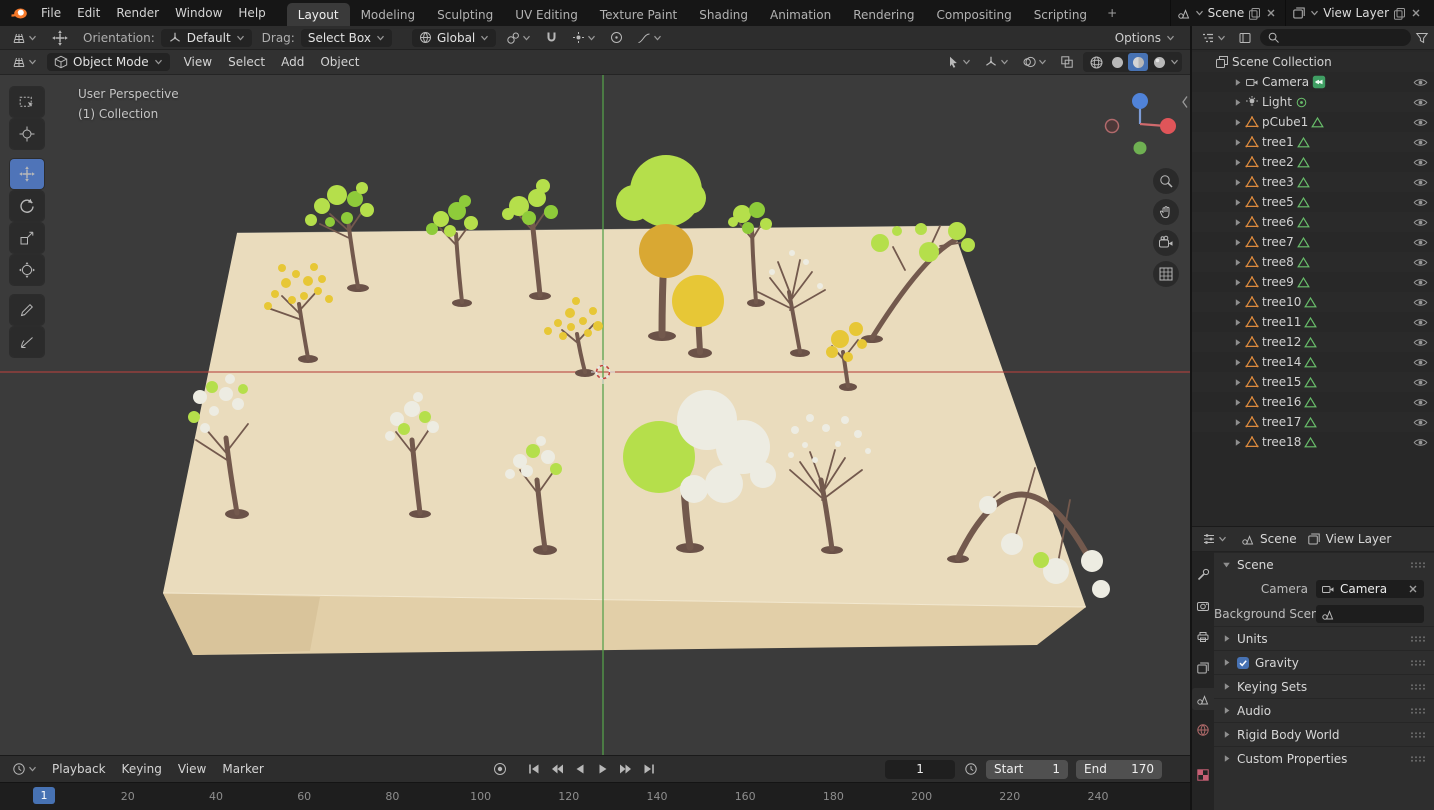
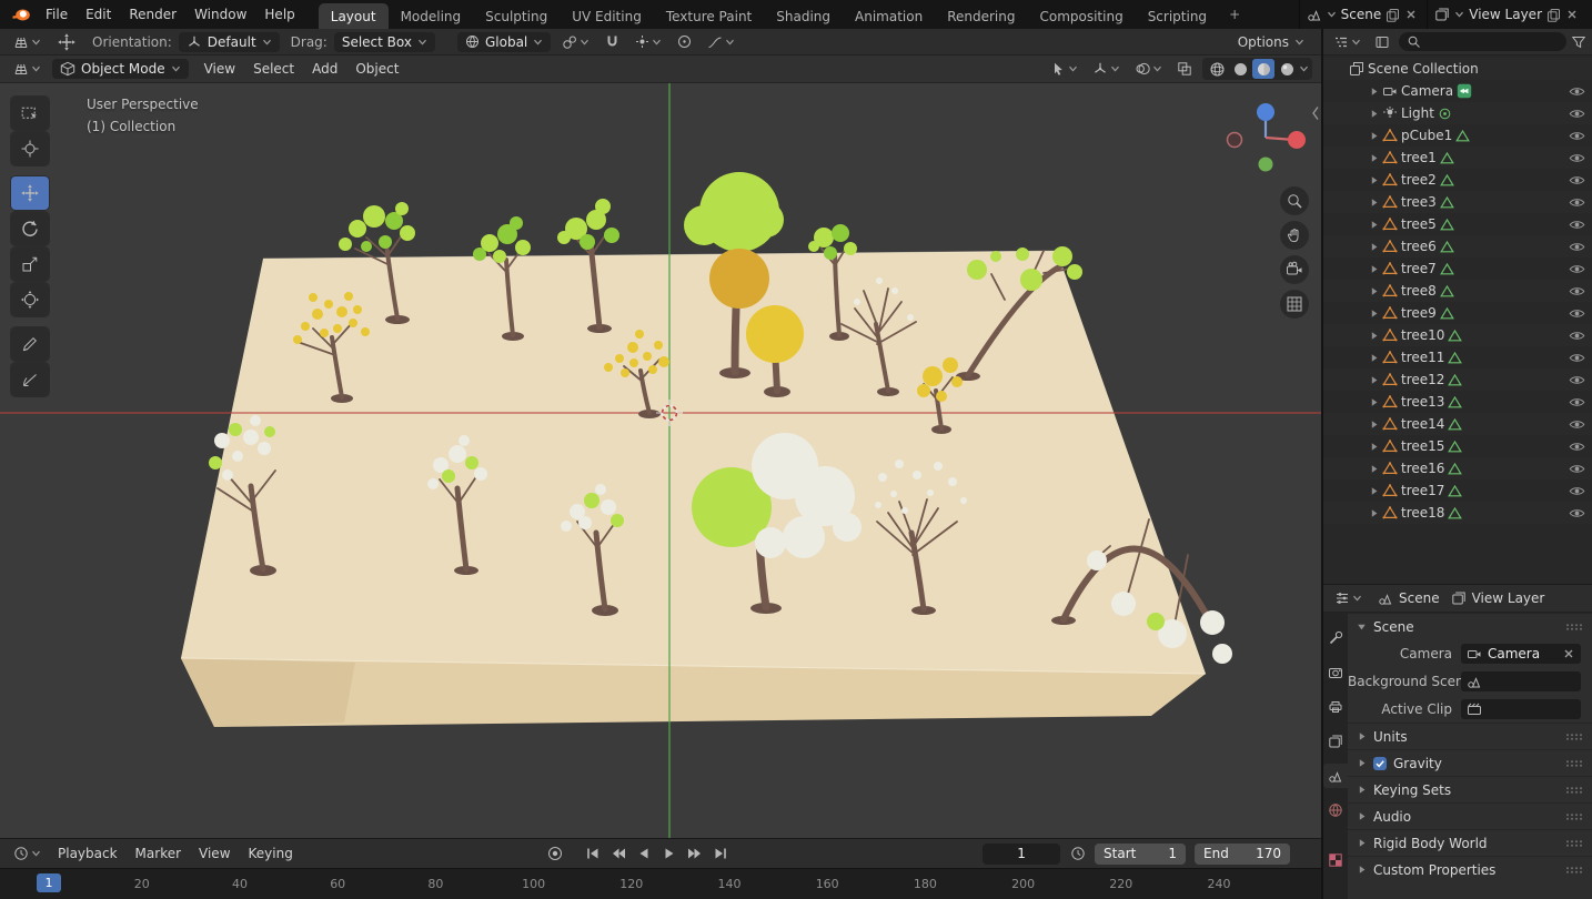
  File
  Edit
  Render
  Window
  Help
  Layout
  Modeling
  Sculpting
  UV Editing
  Texture Paint
  Shading
  Animation
  Rendering
  Compositing
  Scripting
  +
  Scene
  View Layer
  Orientation:
  Default
  Drag:
  Select Box
  Global
  Options
  Object Mode
  View
  Select
  Add
  Object
  User Perspective
  (1) Collection
  Playback
- Keying
+ Marker
  View
- Marker
+ Keying
  1
  Start
  1
  End
  170
  1
  20
  40
  60
  80
  100
  120
  140
  160
  180
  200
  220
  240
  Scene Collection
  Camera
  Light
  pCube1
  tree1
  tree2
  tree3
  tree5
  tree6
  tree7
  tree8
  tree9
  tree10
  tree11
  tree12
+ tree13
  tree14
  tree15
  tree16
  tree17
  tree18
  Scene
  View Layer
  Scene
  Camera
  Camera
  Background Scen
+ Active Clip
  Units
  Gravity
  Keying Sets
  Audio
  Rigid Body World
  Custom Properties
